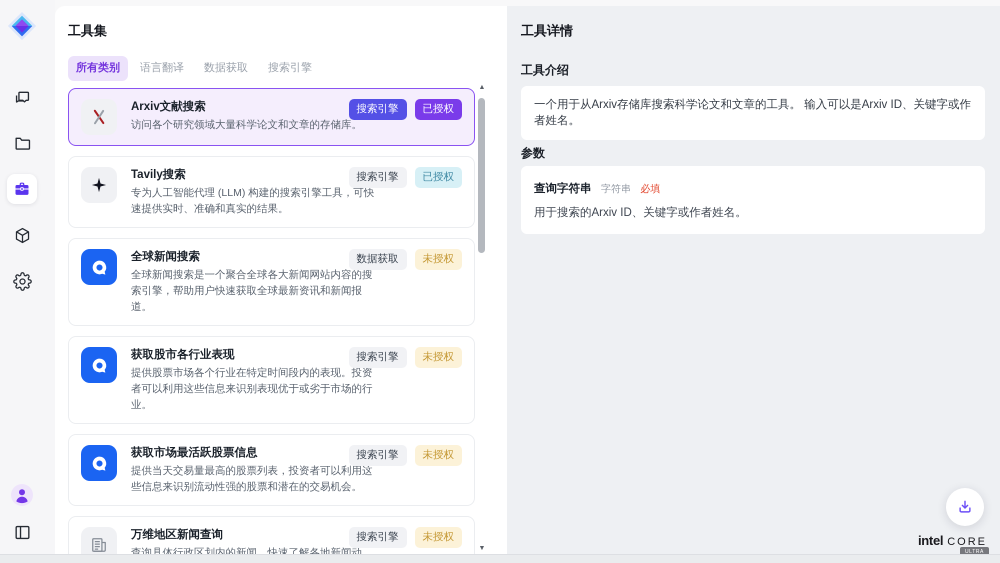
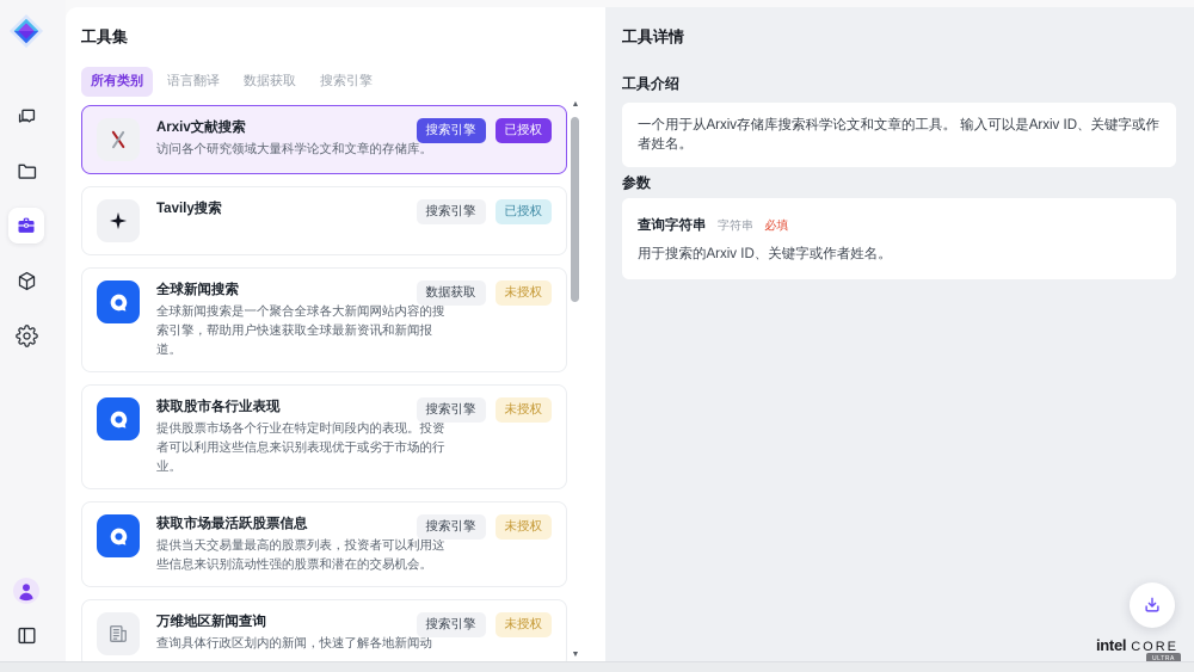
  工具集
  所有类别
  语言翻译
  数据获取
  搜索引擎
  Arxiv文献搜索
  访问各个研究领域大量科学论文和文章的存储库。
  搜索引擎
  已授权
  Tavily搜索
- 专为人工智能代理 (LLM) 构建的搜索引擎工具，可快速提供实时、准确和真实的结果。
  搜索引擎
  已授权
  全球新闻搜索
  全球新闻搜索是一个聚合全球各大新闻网站内容的搜索引擎，帮助用户快速获取全球最新资讯和新闻报道。
  数据获取
  未授权
  获取股市各行业表现
  提供股票市场各个行业在特定时间段内的表现。投资者可以利用这些信息来识别表现优于或劣于市场的行业。
  搜索引擎
  未授权
  获取市场最活跃股票信息
  提供当天交易量最高的股票列表，投资者可以利用这些信息来识别流动性强的股票和潜在的交易机会。
  搜索引擎
  未授权
  万维地区新闻查询
  查询具体行政区划内的新闻，快速了解各地新闻动
  搜索引擎
  未授权
  工具详情
  工具介绍
  一个用于从Arxiv存储库搜索科学论文和文章的工具。 输入可以是Arxiv ID、关键字或作者姓名。
  参数
  查询字符串 字符串 必填
  用于搜索的Arxiv ID、关键字或作者姓名。
  intel
  CORE
